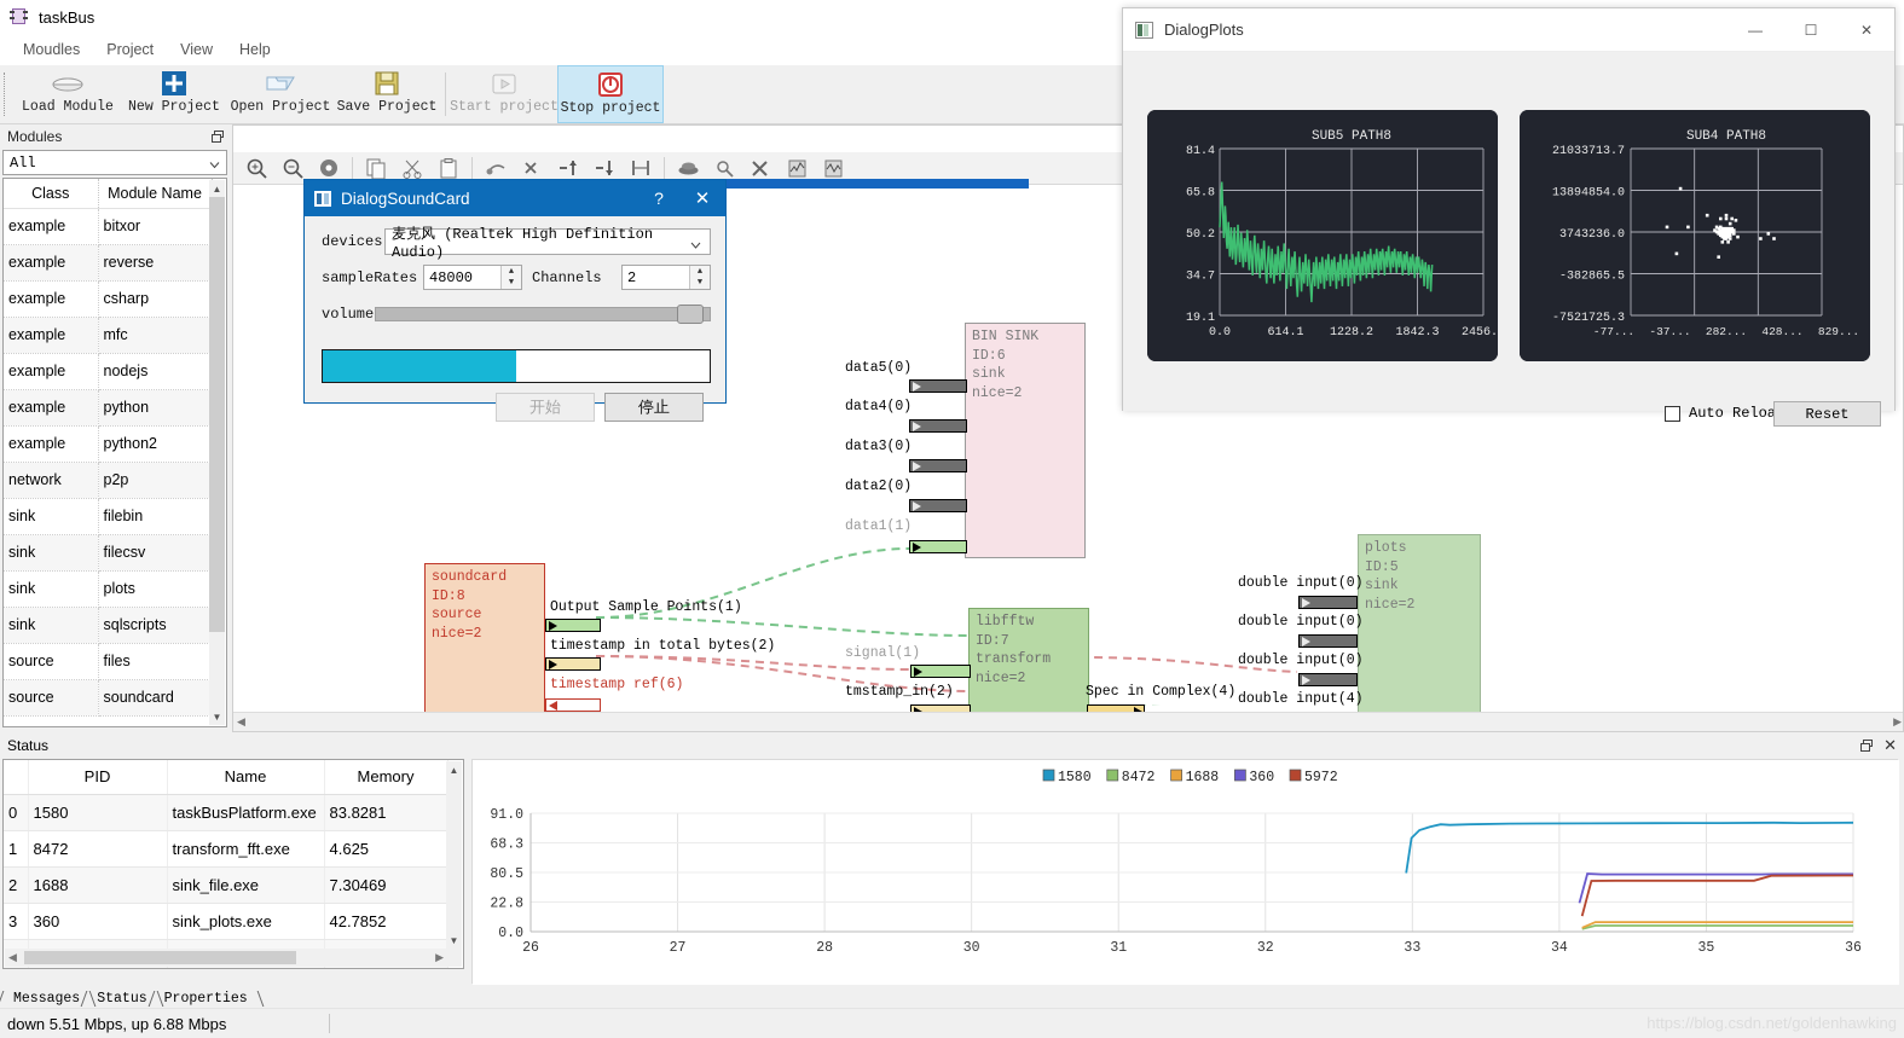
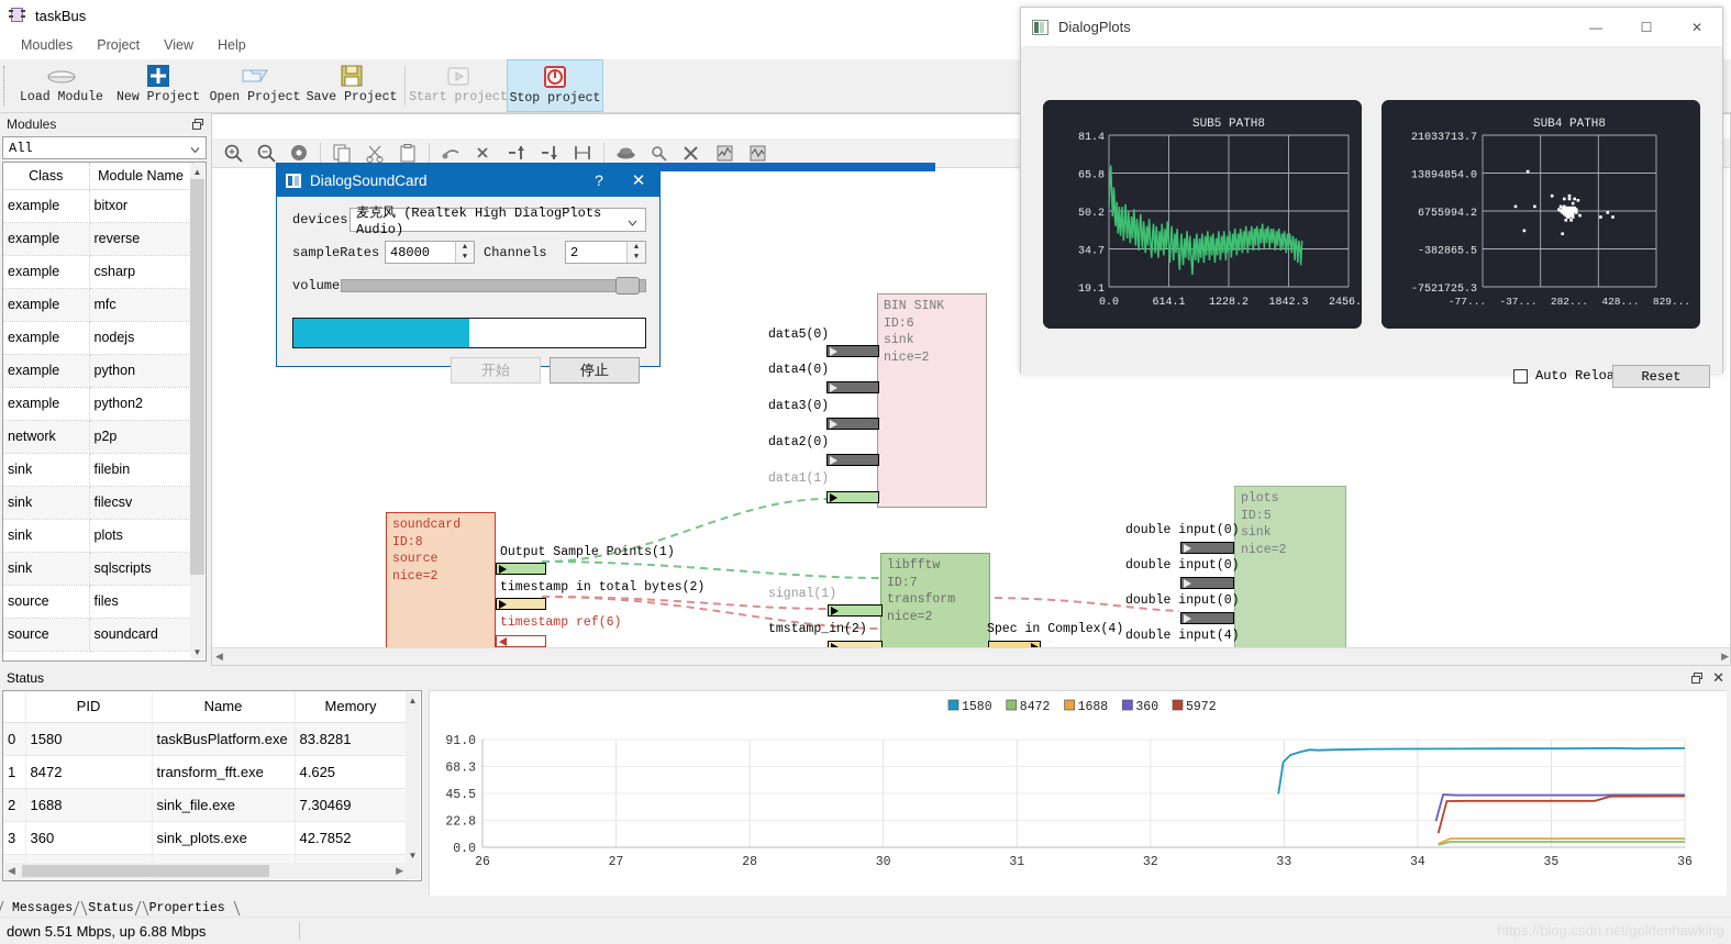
  taskBus
  Moudles
  Project
  View
  Help
  Load Module
  New Project
  Open Project
  Save Project
  Start project
  Stop project
  Modules
  All
  Class	Module Name
  example	bitxor
  example	reverse
  example	csharp
  example	mfc
  example	nodejs
  example	python
  example	python2
  network	p2p
  sink	filebin
  sink	filecsv
  sink	plots
  sink	sqlscripts
  source	files
  source	soundcard
  ▲
  ▼
  soundcard
  ID:8
  source
  nice=2
  Output Sample Points(1)
  timestamp in total bytes(2)
  timestamp ref(6)
  BIN SINK
  ID:6
  sink
  nice=2
  data5(0)
  data4(0)
  data3(0)
  data2(0)
  data1(1)
  libfftw
  ID:7
  transform
  nice=2
  signal(1)
  tmstamp_in(2)
  Spec in Complex(4)
  plots
  ID:5
  sink
  nice=2
  double input(0)
  double input(0)
  double input(0)
  double input(4)
  ◀
  ▶
  Status
  ✕
  	PID	Name	Memory
  0	1580	taskBusPlatform.exe	83.8281
  1	8472	transform_fft.exe	4.625
  2	1688	sink_file.exe	7.30469
  3	360	sink_plots.exe	42.7852
  ▲
  ▼
  ◀
  ▶
  1580
  8472
  1688
  360
  5972
  26
  27
  28
  30
  31
  32
  33
  34
  35
  36
  91.0
  68.3
- 80.5
+ 45.5
  22.8
  0.0
  Messages
  Status
  Properties
  down 5.51 Mbps, up 6.88 Mbps
  DialogSoundCard
  ?
  ✕
  devices
- 麦克风 (Realtek High Definition Audio)
+ 麦克风 (Realtek High DialogPlots Audio)
  sampleRates
  48000
  ▲
  ▼
  Channels
  2
  ▲
  ▼
  volume
  开始
  停止
  DialogPlots
  —
  ☐
  ✕
  SUB5 PATH8
  81.4
  65.8
  50.2
  34.7
  19.1
  0.0
  614.1
  1228.2
  1842.3
  2456.
  SUB4 PATH8
  21033713.7
  13894854.0
- 3743236.0
+ 6755994.2
  -382865.5
  -7521725.3
  -77...
  -37...
  282...
  428...
  829...
  Auto Reloa
  Reset
